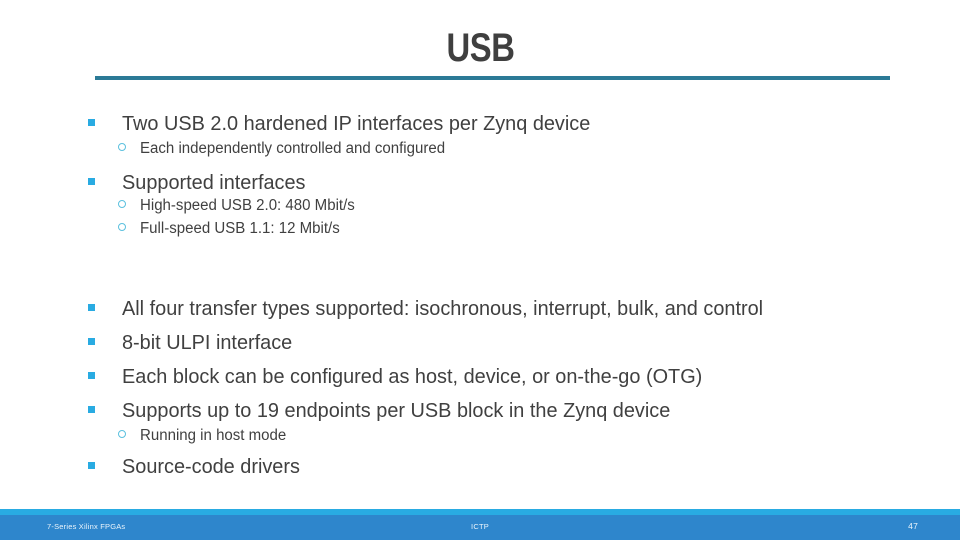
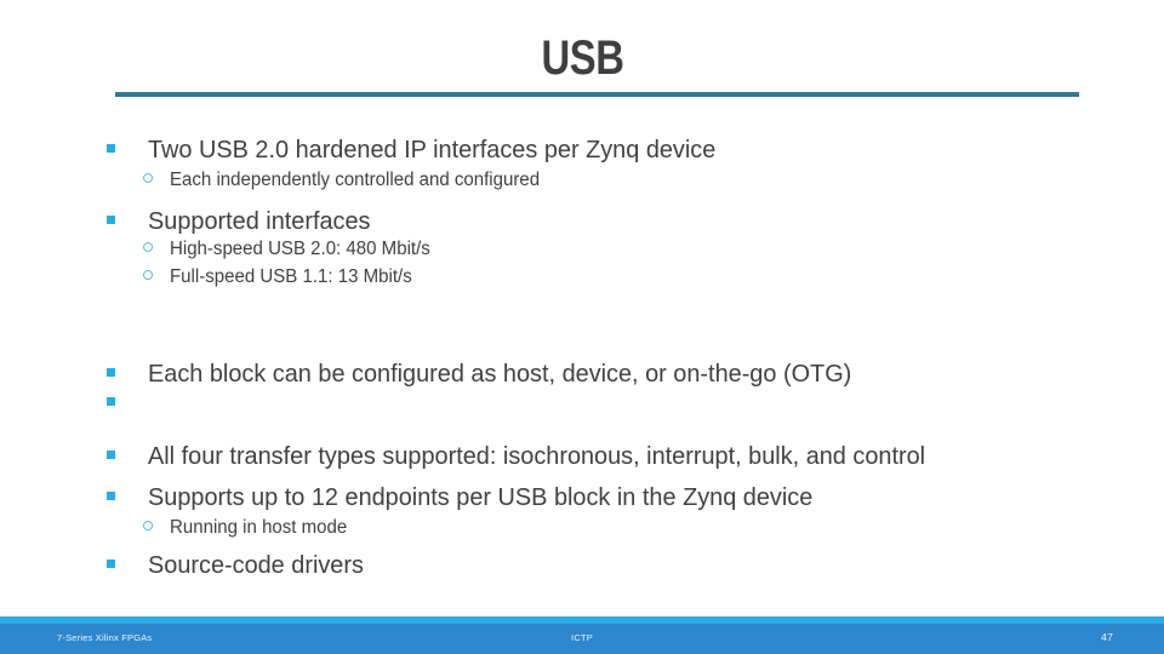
  USB
  Two USB 2.0 hardened IP interfaces per Zynq device
  Each independently controlled and configured
  Supported interfaces
  High-speed USB 2.0: 480 Mbit/s
- Full-speed USB 1.1: 12 Mbit/s
+ Full-speed USB 1.1: 13 Mbit/s
- All four transfer types supported: isochronous, interrupt, bulk, and control
+ Each block can be configured as host, device, or on-the-go (OTG)
- 8-bit ULPI interface
- Each block can be configured as host, device, or on-the-go (OTG)
+ All four transfer types supported: isochronous, interrupt, bulk, and control
- Supports up to 19 endpoints per USB block in the Zynq device
+ Supports up to 12 endpoints per USB block in the Zynq device
  Running in host mode
  Source-code drivers
  7-Series Xilinx FPGAs
  ICTP
  47
